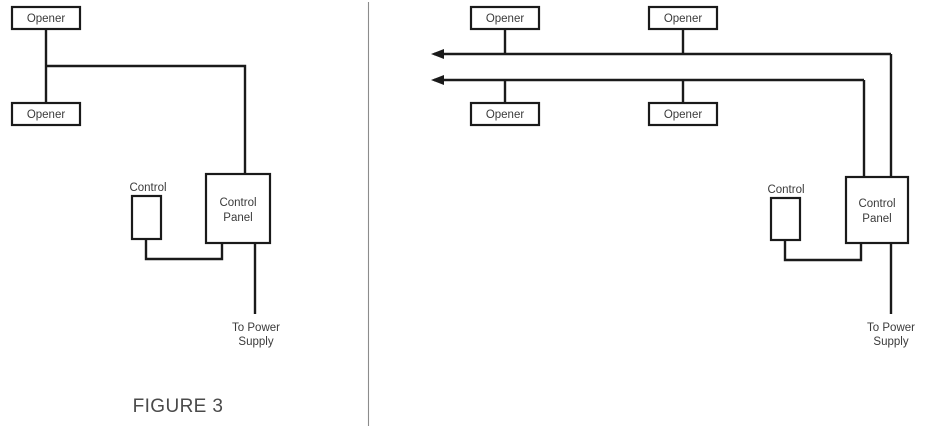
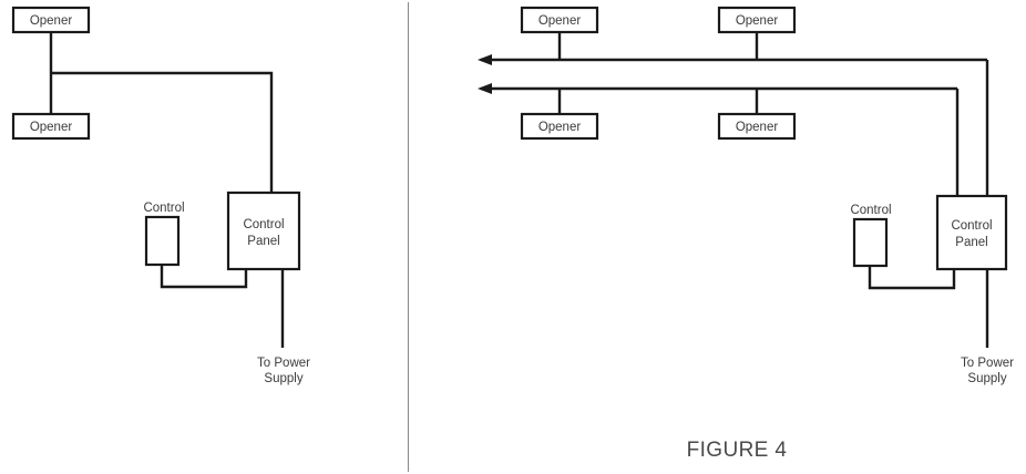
  Opener
  Opener
  Control
  Control
  Panel
  To Power
  Supply
- FIGURE 3
  Opener
  Opener
  Opener
  Opener
  Control
  Control
  Panel
  To Power
  Supply
+ FIGURE 4
